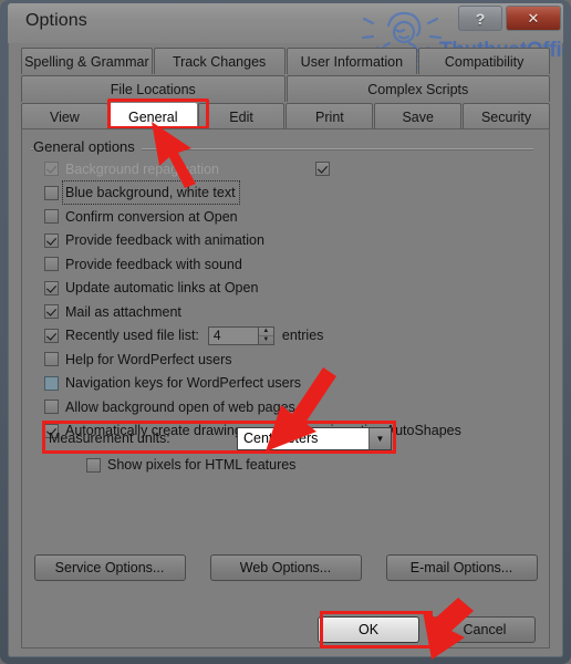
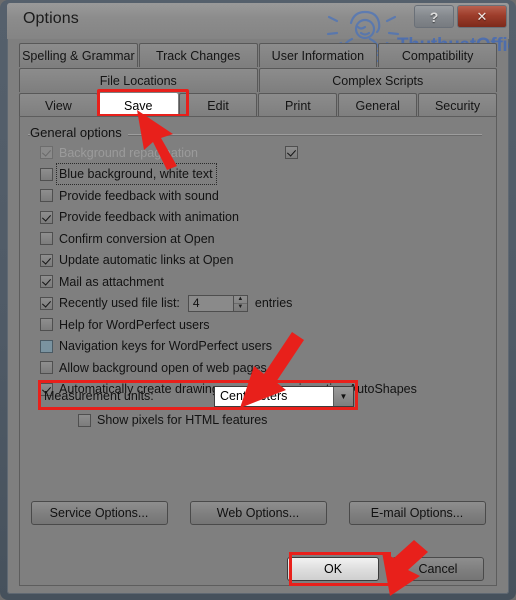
  Options
  ?
  ✕
  Spelling & Grammar
  Track Changes
  User Information
  Compatibility
  File Locations
  Complex Scripts
  View
- General
+ Save
  Edit
  Print
- Save
+ General
  Security
  General options
  Background repagation
  Blue background, white text
- Confirm conversion at Open
+ Provide feedback with sound
  Provide feedback with animation
- Provide feedback with sound
+ Confirm conversion at Open
  Update automatic links at Open
  Mail as attachment
  Recently used file list:
  4
  entries
  Help for WordPerfect users
  Navigation keys for WordPerfect users
  Allow background open of web pages
  Measurement units:
  ▼
  Show pixels for HTML features
  Service Options...
  Web Options...
  E-mail Options...
  OK
  Cancel
